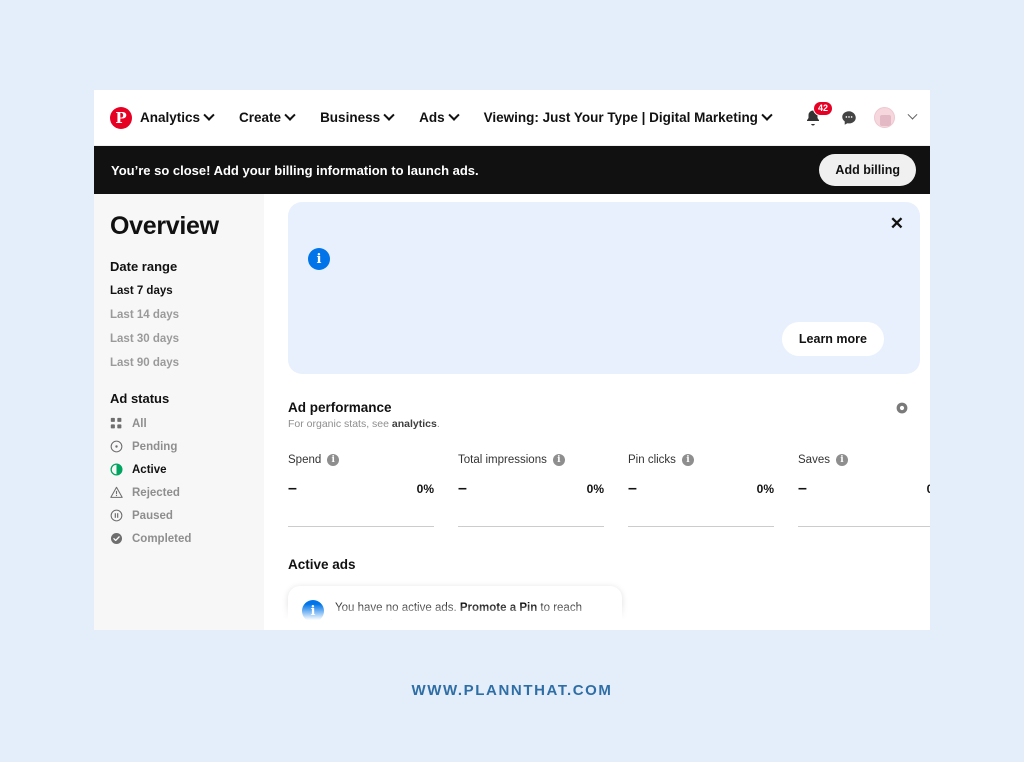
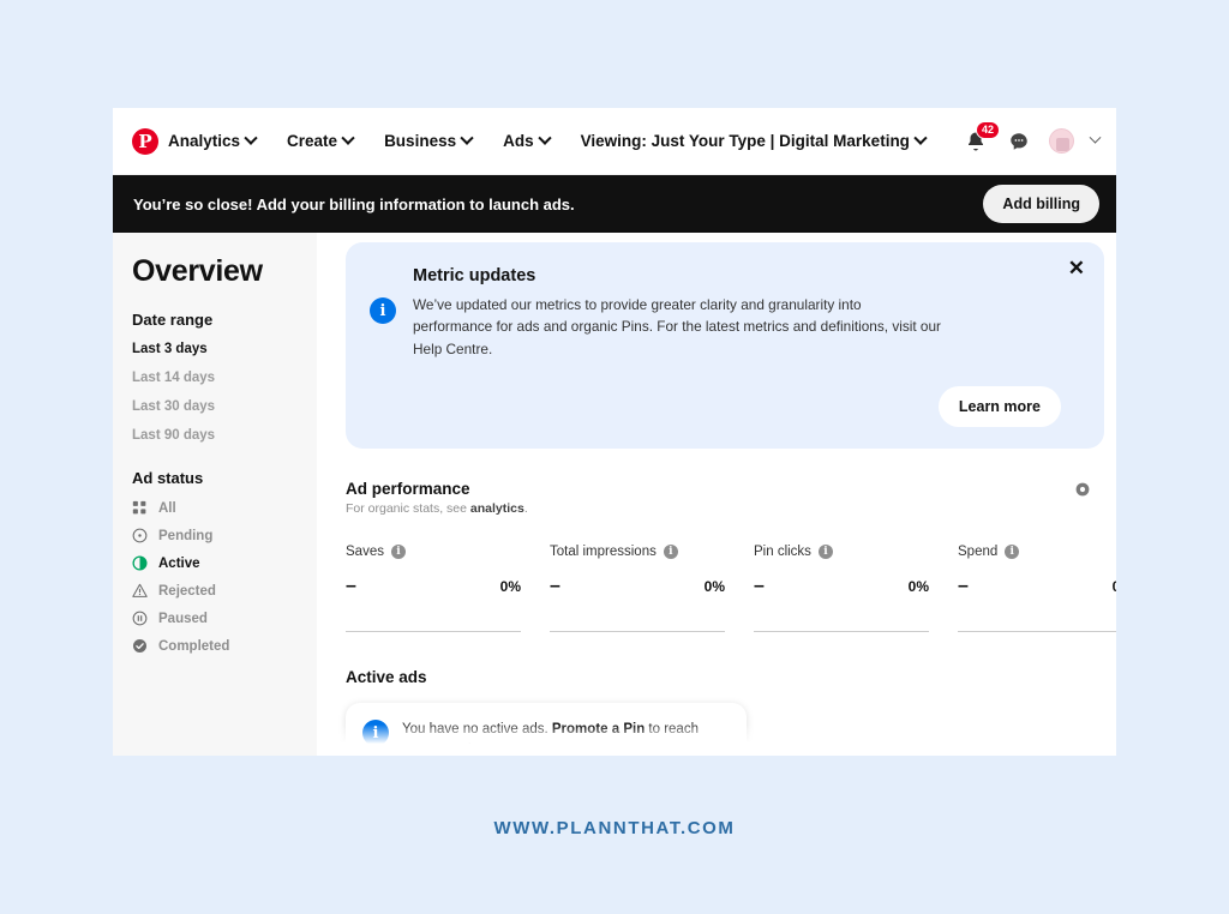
  P
  Analytics
  Create
  Business
  Ads
  Viewing: Just Your Type | Digital Marketing
  42
  You’re so close! Add your billing information to launch ads.
  Add billing
  Overview
  Date range
- Last 7 days
+ Last 3 days
  Last 14 days
  Last 30 days
  Last 90 days
  Ad status
  All
  Pending
  Active
  Rejected
  Paused
  Completed
  ✕
  i
+ Metric updates
+ We’ve updated our metrics to provide greater clarity and granularity into performance for ads and organic Pins. For the latest metrics and definitions, visit our Help Centre.
  Learn more
  Ad performance
  For organic stats, see analytics.
- Spend
+ Saves
  i
  –
  0%
  Total impressions
  i
  –
  0%
  Pin clicks
  i
  –
  0%
- Saves
+ Spend
  i
  –
  Active ads
  WWW.PLANNTHAT.COM
